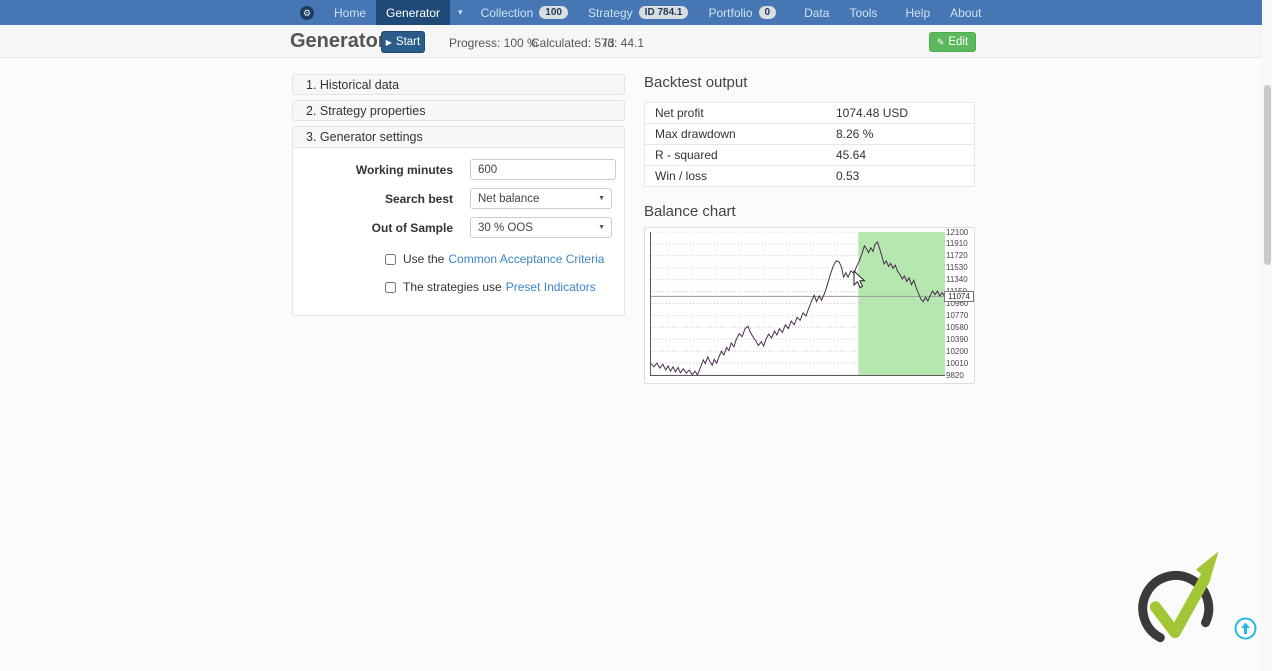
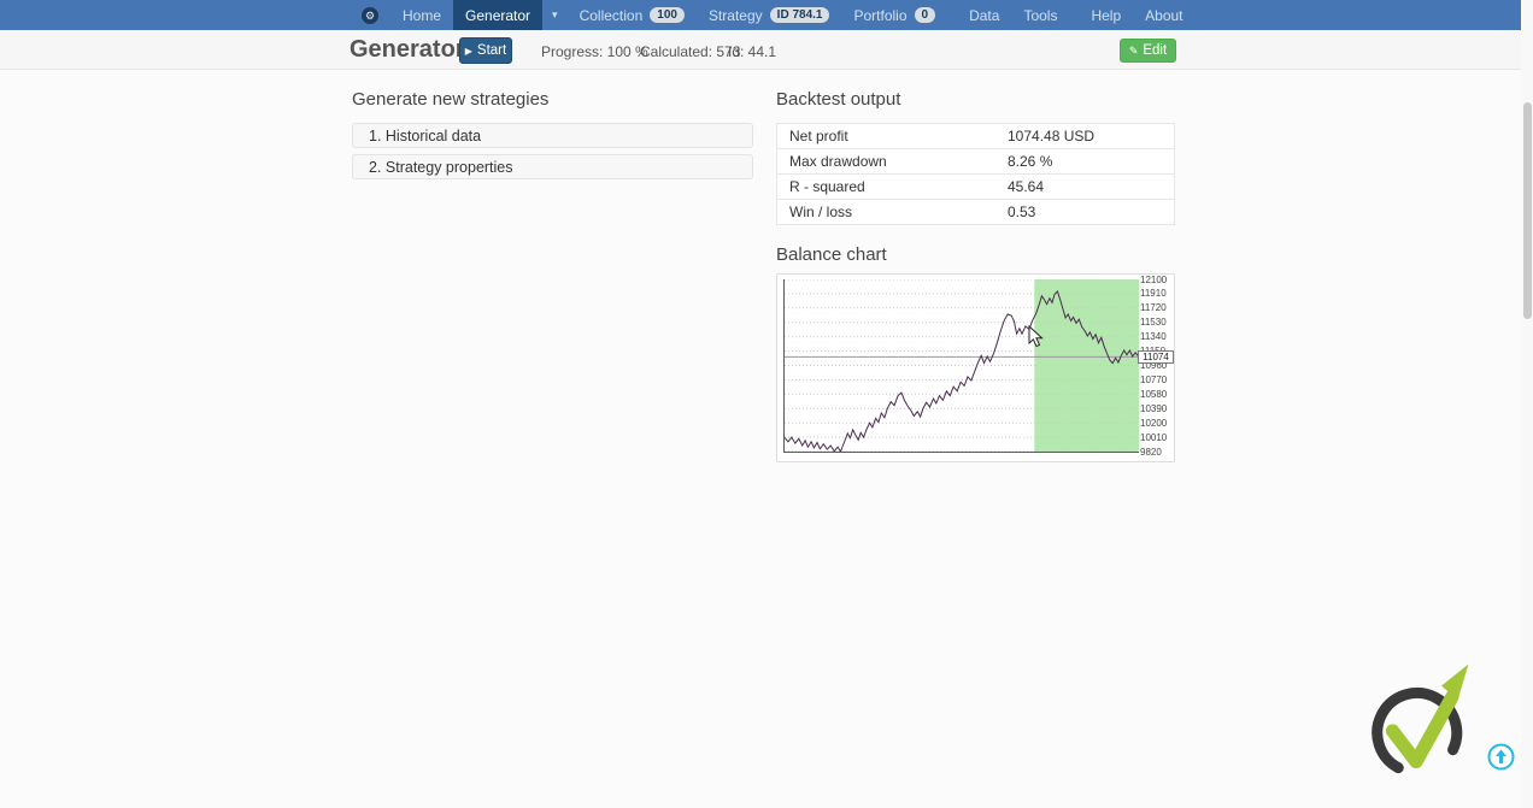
  ⚙
  Home
  Generator
  ▾
  Collection
  100
  Strategy
  ID 784.1
  Portfolio
  0
  Data
  Tools
  Help
  About
  Generato
  ▶
  Start
  Progress: 100 %
  Calculated: 573
  Id: 44.1
  ✎
  Edit
+ Generate new strategies
  1. Historical data
  2. Strategy properties
- 3. Generator settings
- Working minutes
- 600
- Search best
- Net balance
- Out of Sample
- 30 % OOS
- Use the
- Common Acceptance Criteria
- The strategies use
- Preset Indicators
  Backtest output
  Net profit	1074.48 USD
  Max drawdown	8.26 %
  R - squared	45.64
  Win / loss	0.53
  Balance chart
  12100
  11910
  11720
  11530
  11340
  10960
  10770
  10580
  10390
  10200
  10010
  9820
  11074
